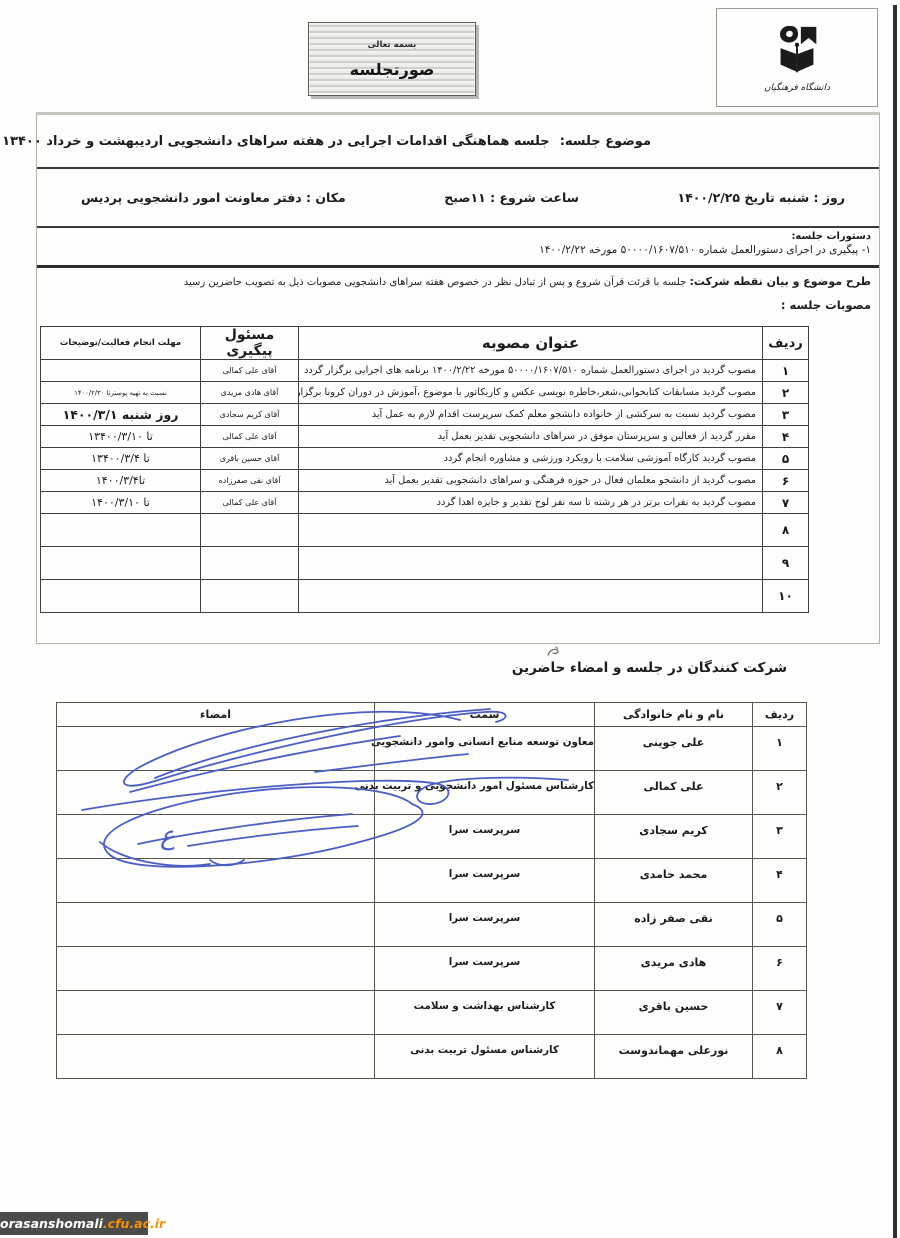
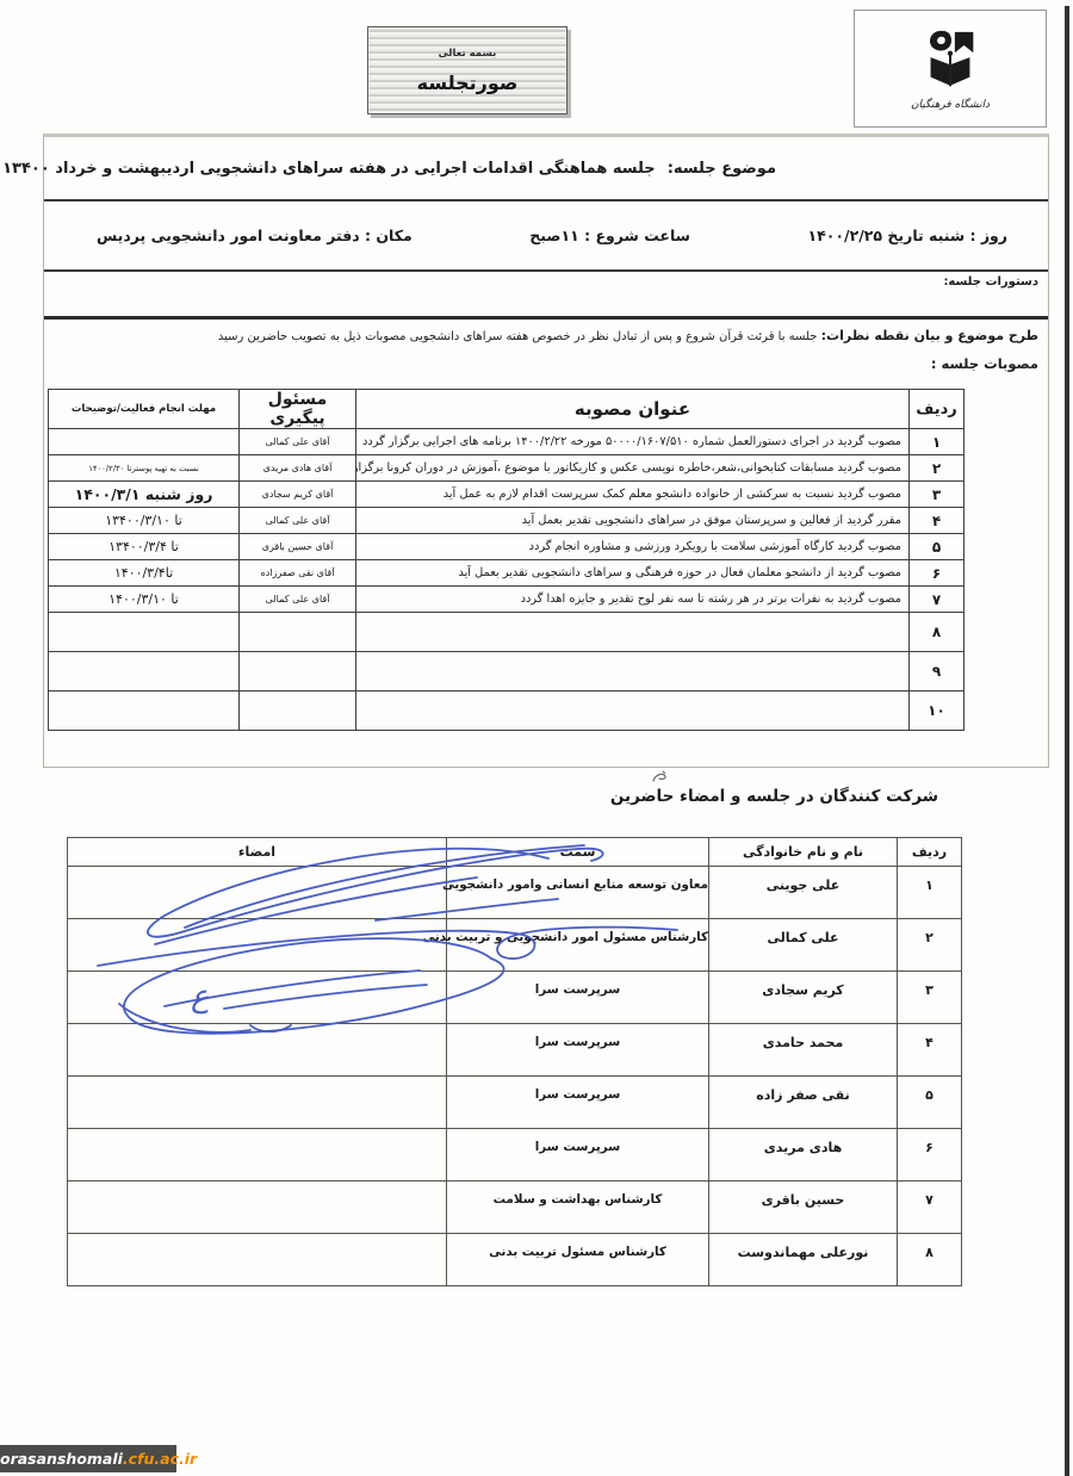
  دانشگاه فرهنگیان
  بسمه تعالی
  صورتجلسه
  موضوع جلسه:
  جلسه هماهنگی اقدامات اجرایی در هفته سراهای دانشجویی اردیبهشت و خرداد ۱۳۴۰۰
  روز : شنبه تاریخ ۱۴۰۰/۲/۲۵
  ساعت شروع : ۱۱صبح
  مکان : دفتر معاونت امور دانشجویی پردیس
  دستورات جلسه:
- ۱- پیگیری در اجرای دستورالعمل شماره ۵۰۰۰۰/۱۶۰۷/۵۱۰ مورخه ۱۴۰۰/۲/۲۲
- طرح موضوع و بیان نقطه شرکت: جلسه با قرئت قرآن شروع و پس از تبادل نظر در خصوص هفته سراهای دانشجویی مصوبات ذیل به تصویب حاضرین رسید
+ طرح موضوع و بیان نقطه نظرات: جلسه با قرئت قرآن شروع و پس از تبادل نظر در خصوص هفته سراهای دانشجویی مصوبات ذیل به تصویب حاضرین رسید
  مصوبات جلسه :
  ردیف	عنوان مصوبه	مسئول پیگیری	مهلت انجام فعالیت/توضیحات
  ۱	مصوب گردید در اجرای دستورالعمل شماره ۵۰۰۰۰/۱۶۰۷/۵۱۰ مورخه ۱۴۰۰/۲/۲۲ برنامه های اجرایی برگزار گردد	آقای علی کمالی
  ۲	مصوب گردید مسابقات کتابخوانی،شعر،خاطره نویسی عکس و کاریکاتور با موضوع ،آموزش در دوران کرونا برگزار	آقای هادی مریدی	نسبت به تهیه پوسترتا ۱۴۰۰/۲/۳۰
  ۳	مصوب گردید نسبت به سرکشی از خانواده دانشجو معلم کمک سرپرست اقدام لازم به عمل آید	آقای کریم سجادی	روز شنبه ۱۴۰۰/۳/۱
  ۴	مقرر گردید از فعالین و سرپرستان موفق در سراهای دانشجویی تقدیر بعمل آید	آقای علی کمالی	تا ۱۳۴۰۰/۳/۱۰
  ۵	مصوب گردید کارگاه آموزشی سلامت با رویکرد ورزشی و مشاوره انجام گردد	آقای حسین باقری	تا ۱۳۴۰۰/۳/۴
  ۶	مصوب گردید از دانشجو معلمان فعال در حوزه فرهنگی و سراهای دانشجویی تقدیر بعمل آید	آقای نقی صفرزاده	تا۱۴۰۰/۳/۴
  ۷	مصوب گردید به نفرات برتر در هر رشته تا سه نفر لوح تقدیر و جایزه اهدا گردد	آقای علی کمالی	تا ۱۴۰۰/۳/۱۰
  ۸
  ۹
  ۱۰
  شرکت کنندگان در جلسه و امضاء حاضرین
  ردیف	نام و نام خانوادگی	سمت	امضاء
  ۱	علی جوینی	معاون توسعه منابع انسانی وامور دانشجویی
  ۲	علی کمالی	کارشناس مسئول امور دانشجی و تربیت بدنی
  ۳	کریم سجادی	سرپرست سرا
  ۴	محمد حامدی	سرپرست سرا
  ۵	نقی صفر زاده	سرپرست سرا
  ۶	هادی مریدی	سرپرست سرا
  ۷	حسین باقری	کارشناس بهداشت و سلامت
  ۸	نورعلی مهماندوست	کارشناس مسئول تربیت بدنی
  ع
  orasanshomali
  .cfu.ac.ir
